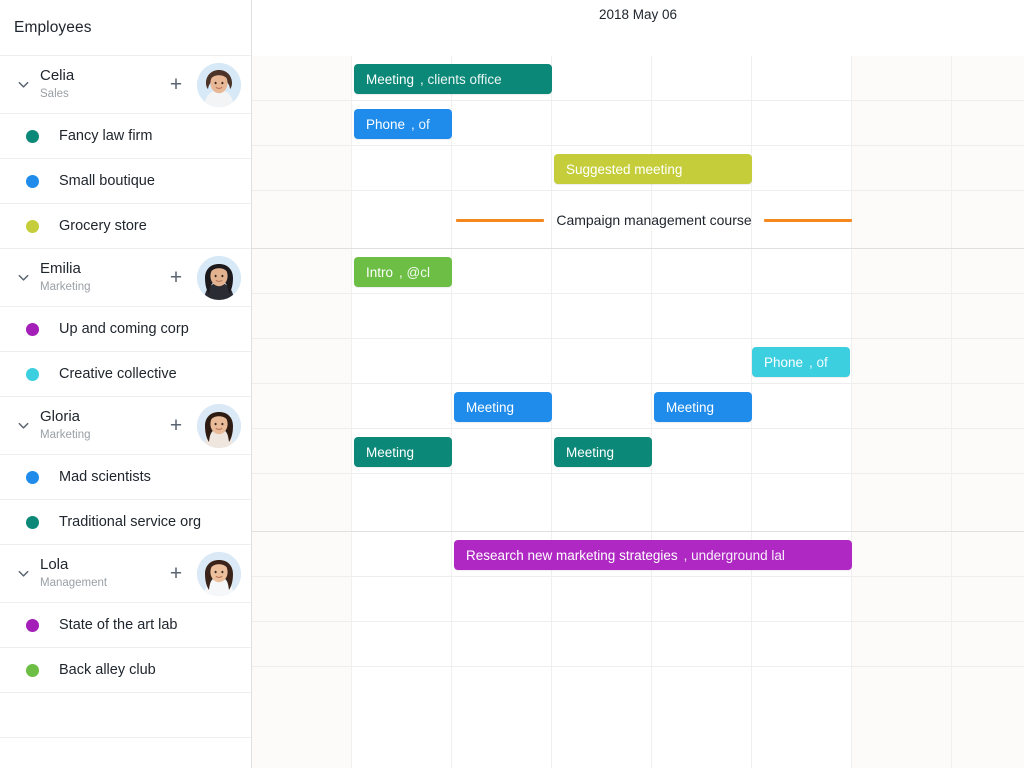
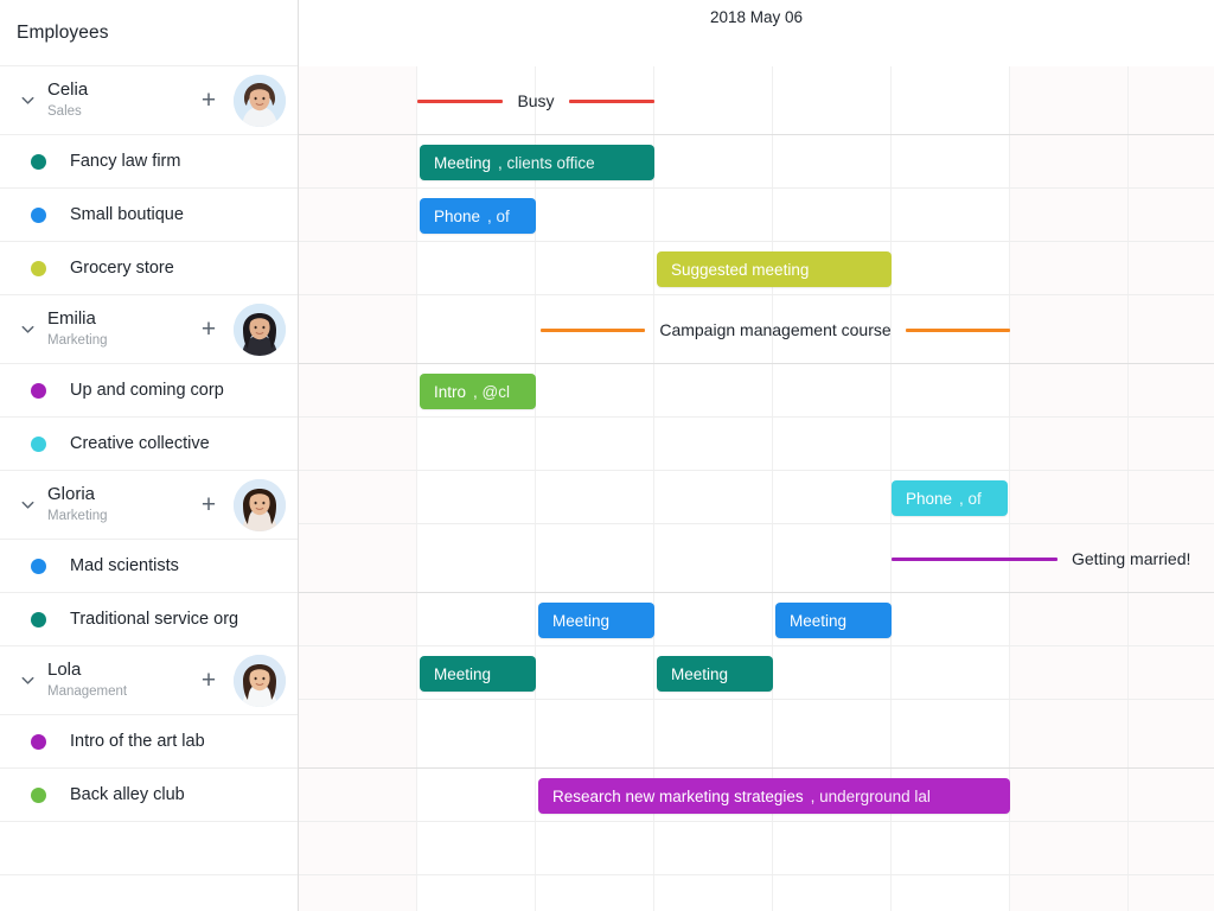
  Employees
  Celia
  Sales
  +
  Fancy law firm
  Small boutique
  Grocery store
  Emilia
  Marketing
  +
  Up and coming corp
  Creative collective
  Gloria
  Marketing
  +
  Mad scientists
  Traditional service org
  Lola
  Management
  +
- State of the art lab
+ Intro of the art lab
  Back alley club
  2018 May 06
+ Busy
  Meeting
  , clients office
  Phone
  , of
  Suggested meeting
  Campaign management course
  Intro
  , @cl
  Phone
  , of
+ Getting married!
  Meeting
  Meeting
  Meeting
  Meeting
  Research new marketing strategies
  , underground lal
